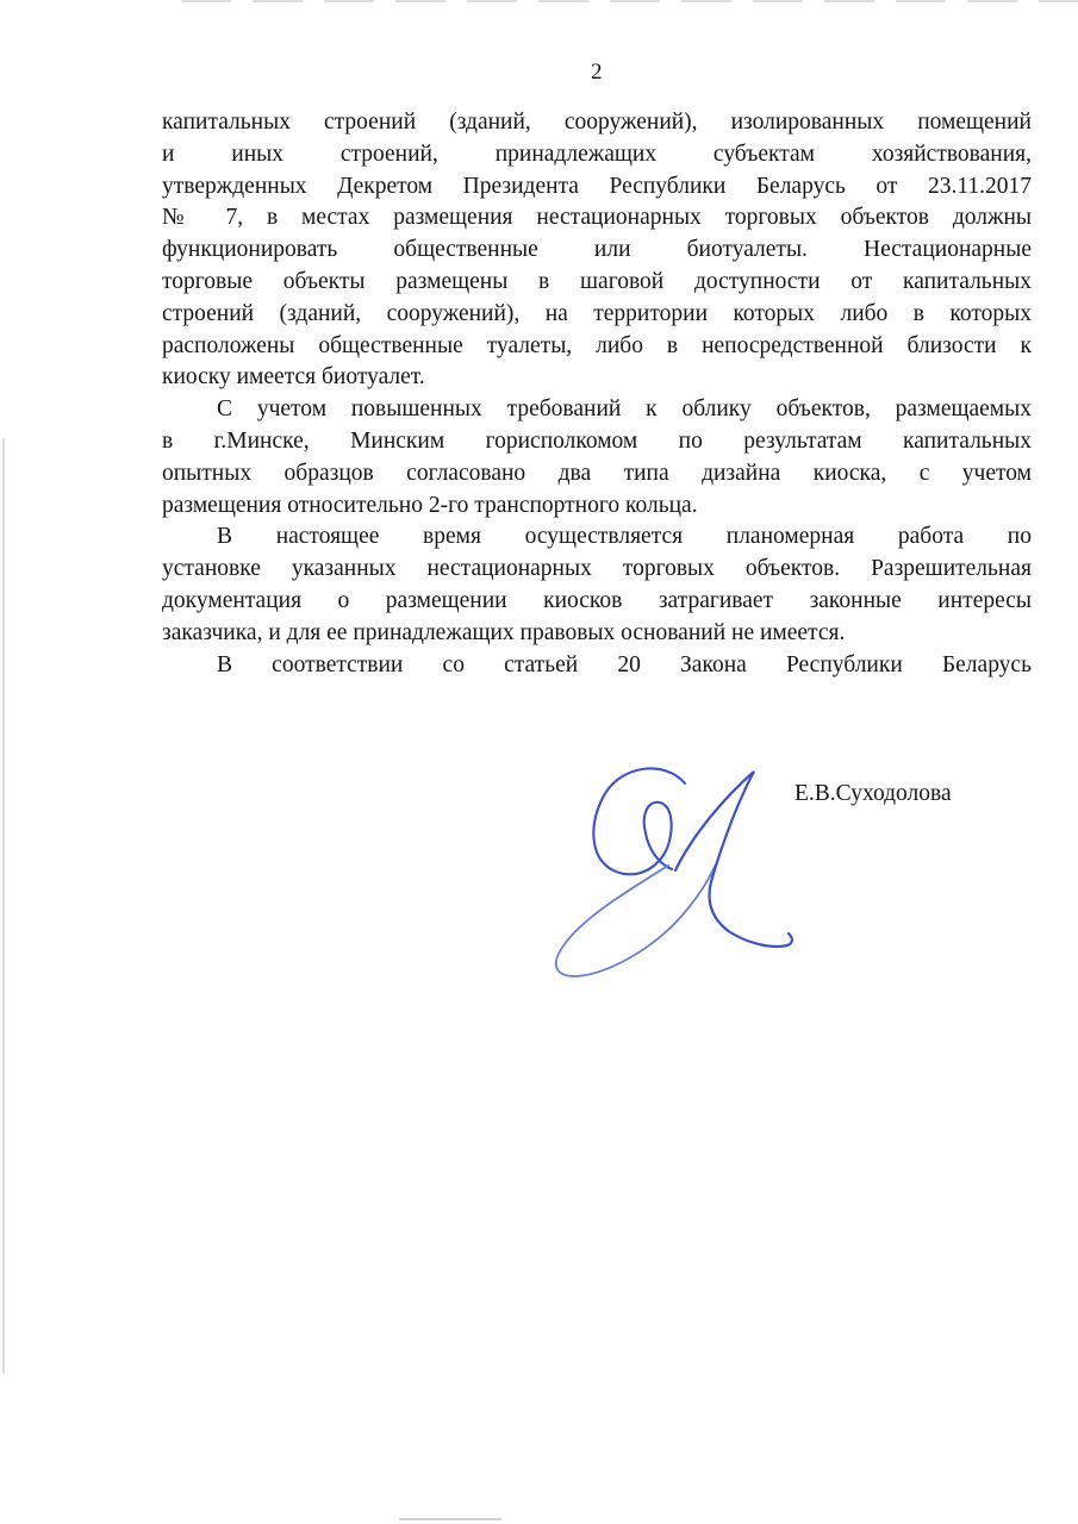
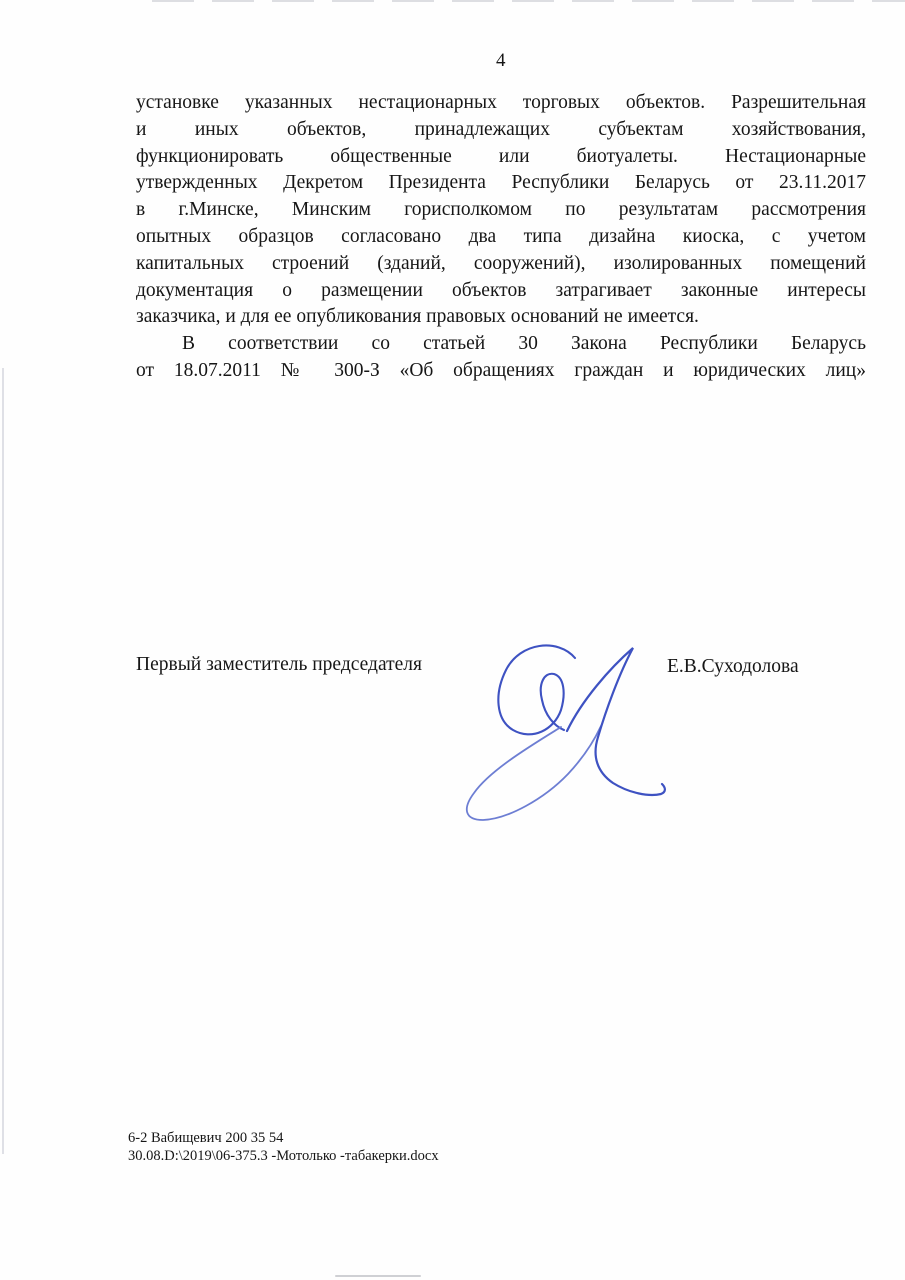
- 2
+ 4
- капитальных строений (зданий, сооружений), изолированных помещений
+ установке указанных нестационарных торговых объектов. Разрешительная
- и иных строений, принадлежащих субъектам хозяйствования,
+ и иных объектов, принадлежащих субъектам хозяйствования,
- утвержденных Декретом Президента Республики Беларусь от 23.11.2017
+ функционировать общественные или биотуалеты. Нестационарные
- № 7, в местах размещения нестационарных торговых объектов должны
- функционировать общественные или биотуалеты. Нестационарные
+ утвержденных Декретом Президента Республики Беларусь от 23.11.2017
- торговые объекты размещены в шаговой доступности от капитальных
- строений (зданий, сооружений), на территории которых либо в которых
- расположены общественные туалеты, либо в непосредственной близости к
- киоску имеется биотуалет.
- С учетом повышенных требований к облику объектов, размещаемых
- в г.Минске, Минским горисполкомом по результатам капитальных
+ в г.Минске, Минским горисполкомом по результатам рассмотрения
  опытных образцов согласовано два типа дизайна киоска, с учетом
- размещения относительно 2-го транспортного кольца.
- В настоящее время осуществляется планомерная работа по
- установке указанных нестационарных торговых объектов. Разрешительная
+ капитальных строений (зданий, сооружений), изолированных помещений
- документация о размещении киосков затрагивает законные интересы
+ документация о размещении объектов затрагивает законные интересы
- заказчика, и для ее принадлежащих правовых оснований не имеется.
+ заказчика, и для ее опубликования правовых оснований не имеется.
- В соответствии со статьей 20 Закона Республики Беларусь
+ В соответствии со статьей 30 Закона Республики Беларусь
+ от 18.07.2011 № 300-З «Об обращениях граждан и юридических лиц»
+ Первый заместитель председателя
  Е.В.Суходолова
+ 6-2 Вабищевич 200 35 54
+ 30.08.D:\2019\06-375.3 -Мотолько -табакерки.docx
